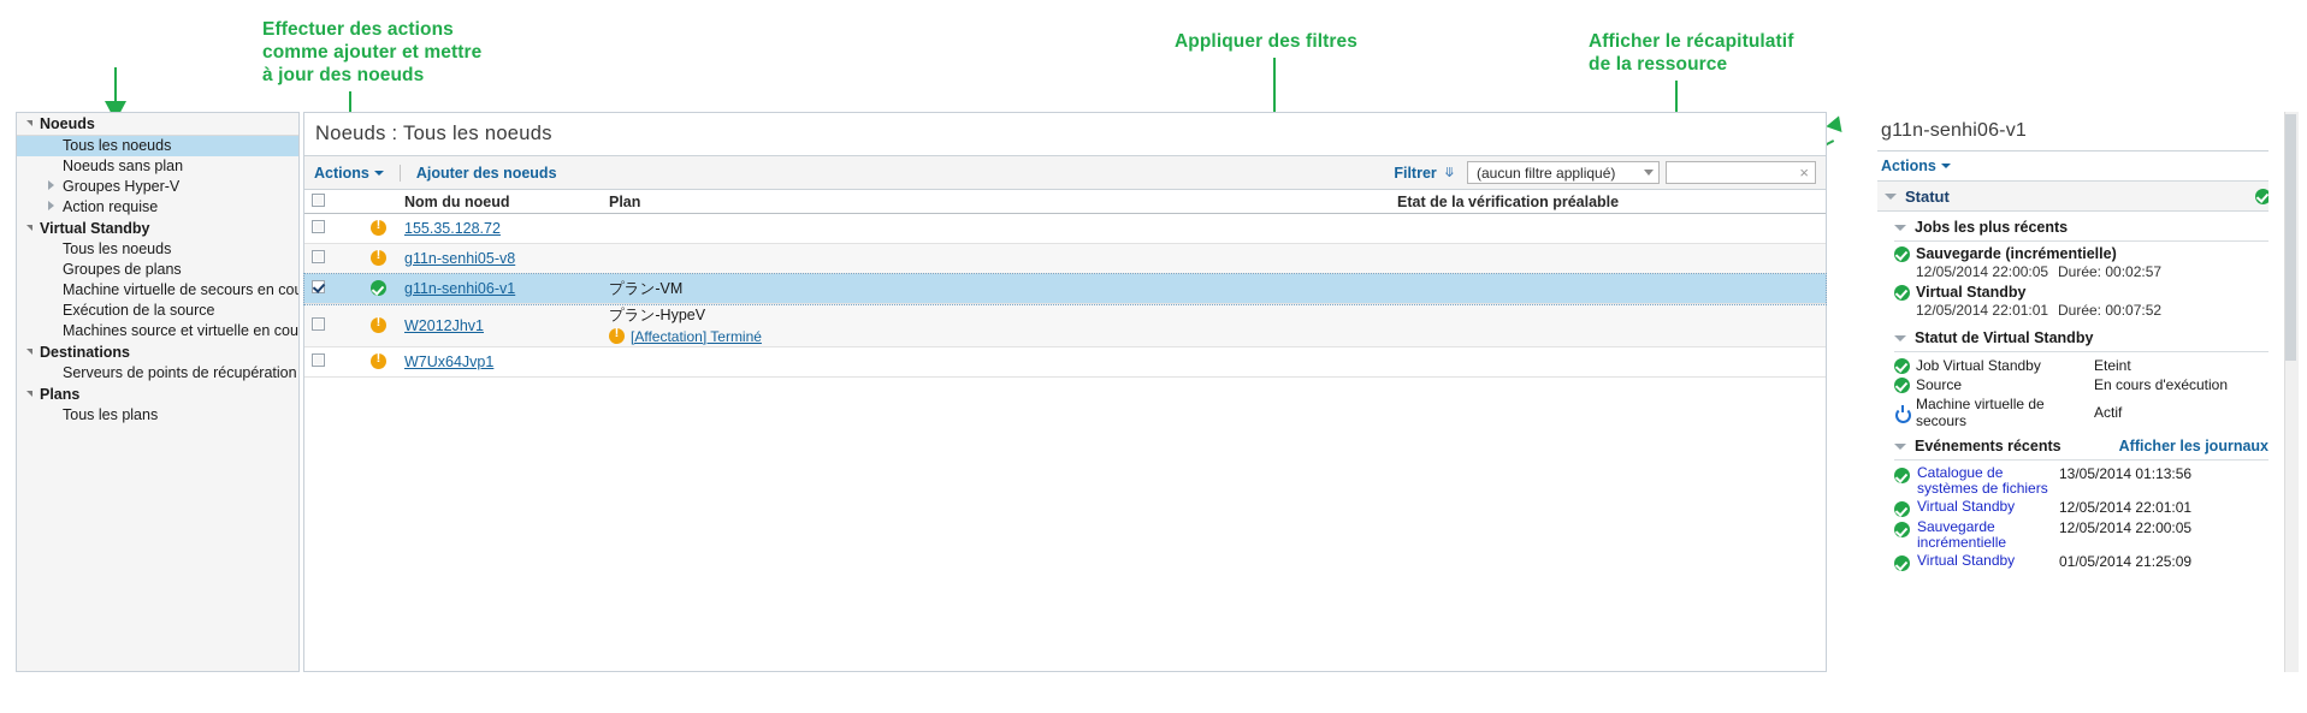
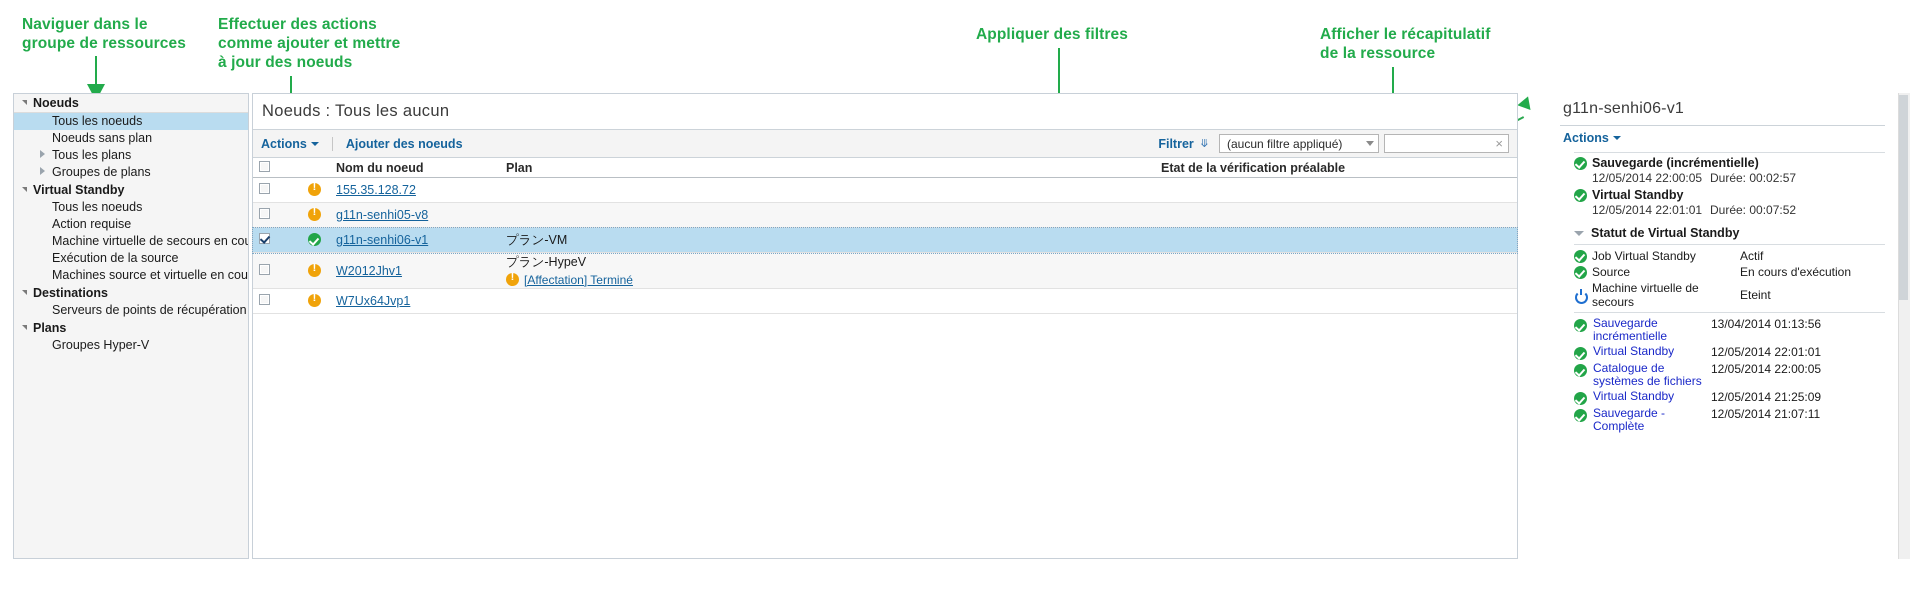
+ Naviguer dans le
+ groupe de ressources
  Effectuer des actions
  comme ajouter et mettre
  à jour des noeuds
  Appliquer des filtres
  Afficher le récapitulatif
  de la ressource
  Noeuds
  Tous les noeuds
  Noeuds sans plan
- Groupes Hyper-V
+ Tous les plans
- Action requise
+ Groupes de plans
  Virtual Standby
  Tous les noeuds
- Groupes de plans
+ Action requise
  Machine virtuelle de secours en cou
  Exécution de la source
  Machines source et virtuelle en cou
  Destinations
  Serveurs de points de récupération
  Plans
- Tous les plans
+ Groupes Hyper-V
- Noeuds : Tous les noeuds
+ Noeuds : Tous les aucun
  Actions
  Ajouter des noeuds
  Filtrer
  ⤋
  (aucun filtre appliqué)
  ×
  			Nom du noeud	Plan	Etat de la vérification préalable
  			155.35.128.72
  			g11n-senhi05-v8
  			g11n-senhi06-v1	プラン-VM
  			W2012Jhv1	プラン-HypeV [Affectation] Terminé
  			W7Ux64Jvp1
  g11n-senhi06-v1
  Actions
- Statut
- Jobs les plus récents
  Sauvegarde (incrémentielle)
  12/05/2014 22:00:05
  Durée: 00:02:57
  Virtual Standby
  12/05/2014 22:01:01
  Durée: 00:07:52
  Statut de Virtual Standby
  Job Virtual Standby
- Eteint
+ Actif
  Source
  En cours d'exécution
  Machine virtuelle de secours
- Actif
+ Eteint
- Evénements récents
- Afficher les journaux
- Catalogue de systèmes de fichiers
+ Sauvegarde incrémentielle
- 13/05/2014 01:13:56
+ 13/04/2014 01:13:56
  Virtual Standby
  12/05/2014 22:01:01
- Sauvegarde incrémentielle
+ Catalogue de systèmes de fichiers
  12/05/2014 22:00:05
  Virtual Standby
- 01/05/2014 21:25:09
+ 12/05/2014 21:25:09
+ Sauvegarde - Complète
+ 12/05/2014 21:07:11
